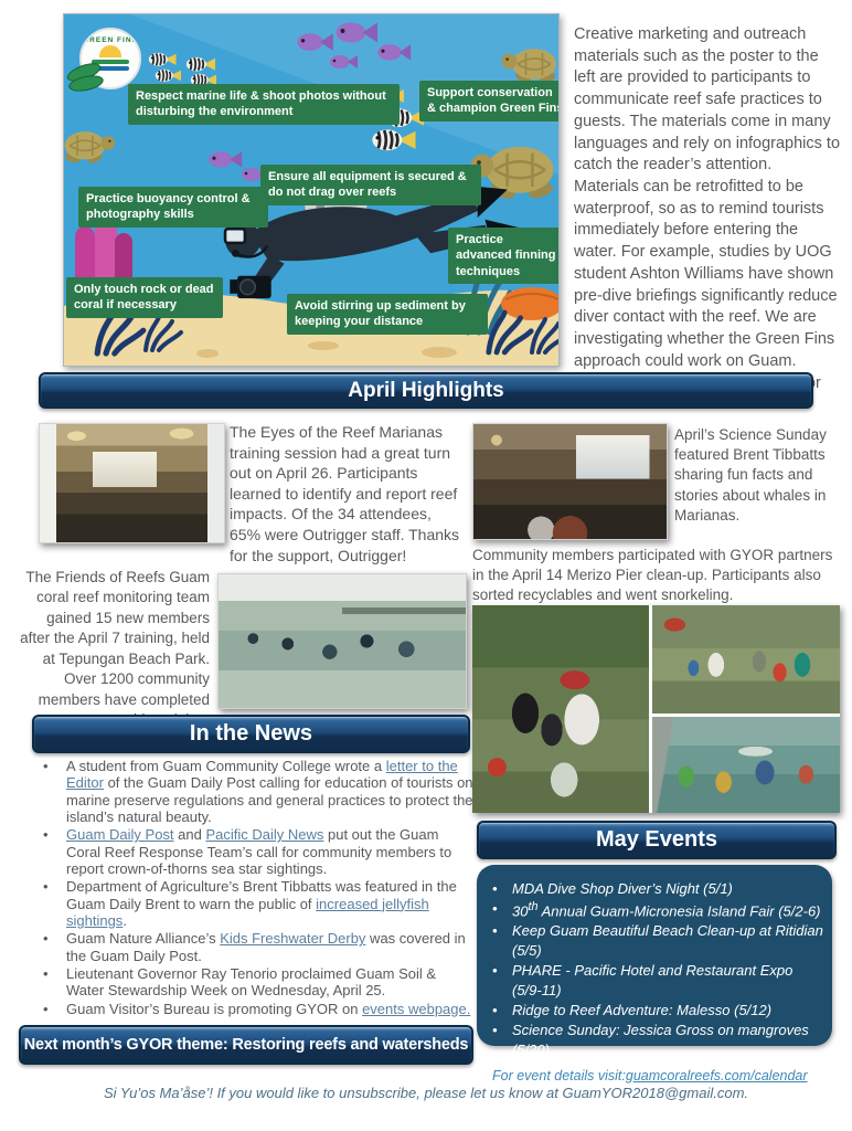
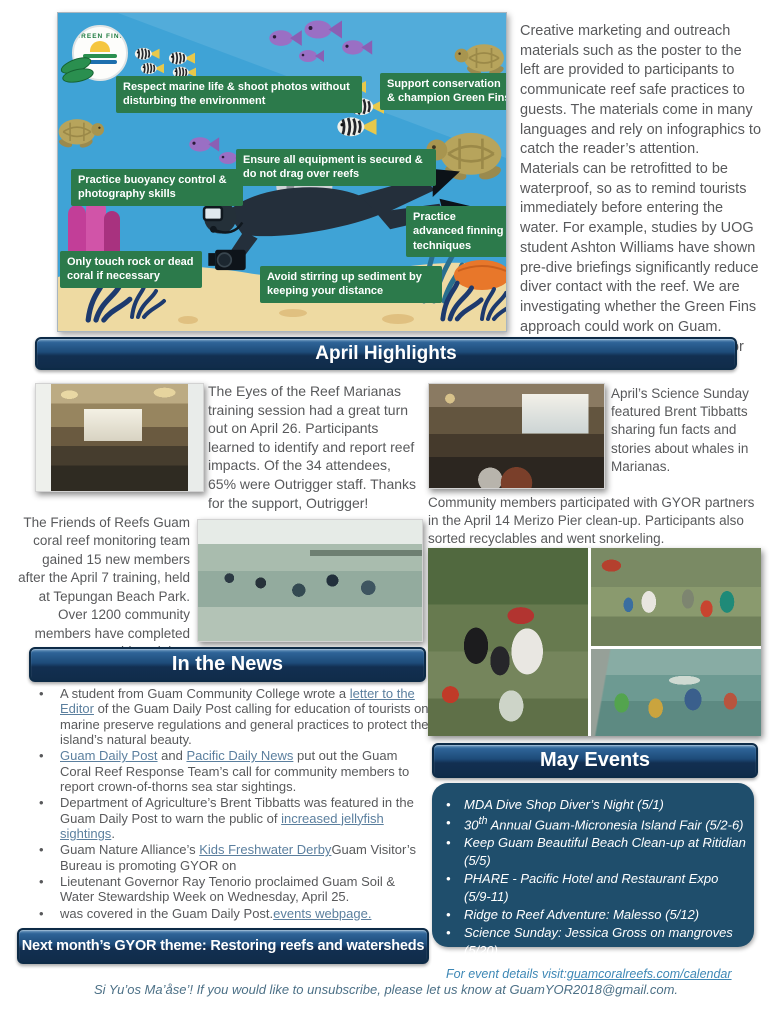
  Respect marine life & shoot photos without disturbing the environment
  Support conservation & champion Green Fin
  Ensure all equipment is secured & do not drag over reefs
  Practice buoyancy control & photography skills
  Practice advanced finning techniques
  Only touch rock or dead coral if necessary
  Avoid stirring up sediment by keeping your distance
  Creative marketing and outreach materials such as the poster to the left are provided to participants to communicate reef safe practices to guests. The materials come in many languages and rely on infographics to catch the reader’s attention. Materials can be retrofitted to be waterproof, so as to remind tourists immediately before entering the water. For example, studies by UOG student Ashton Williams have shown pre-dive briefings significantly reduce diver contact with the reef. We are investigating whether the Green Fins approach could work on Guam. r
  April Highlights
  The Eyes of the Reef Marianas training session had a great turn out on April 26. Participants learned to identify and report reef impacts. Of the 34 attendees, 65% were Outrigger staff. Thanks for the support, Outrigger!
  April’s Science Sunday featured Brent Tibbatts sharing fun facts and stories about whales in Marianas.
  Community members participated with GYOR partners in the April 14 Merizo Pier clean-up. Participants also sorted recyclables and went snorkeling.
  The Friends of Reefs Guam coral reef monitoring team gained 15 new members after the April 7 training, held at Tepungan Beach Park. Over 1200 community members have completed
  In the News
  A student from Guam Community College wrote a letter to the Editor of the Guam Daily Post calling for education of tourists on marine preserve regulations and general practices to protect the island’s natural beauty.
  Guam Daily Post and Pacific Daily News put out the Guam Coral Reef Response Team’s call for community members to report crown-of-thorns sea star sightings.
- Department of Agriculture’s Brent Tibbatts was featured in the Guam Daily Brent to warn the public of increased jellyfish sightings.
+ Department of Agriculture’s Brent Tibbatts was featured in the Guam Daily Post to warn the public of increased jellyfish sightings.
- Guam Nature Alliance’s Kids Freshwater Derby was covered in the Guam Daily Post.
+ Guam Nature Alliance’s Kids Freshwater DerbyGuam Visitor’s Bureau is promoting GYOR on
  Lieutenant Governor Ray Tenorio proclaimed Guam Soil & Water Stewardship Week on Wednesday, April 25.
- Guam Visitor’s Bureau is promoting GYOR on events webpage.
+ was covered in the Guam Daily Post.events webpage.
  May Events
  MDA Dive Shop Diver’s Night (5/1)
  30th Annual Guam-Micronesia Island Fair (5/2-6)
  Keep Guam Beautiful Beach Clean-up at Ritidian (5/5)
  PHARE - Pacific Hotel and Restaurant Expo (5/9-11)
  Ridge to Reef Adventure: Malesso (5/12)
  Science Sunday: Jessica Gross on mangroves (5/20)
  For event details visit:guamcoralreefs.com/calendar
  Next month’s GYOR theme: Restoring reefs and watersheds
  Si Yu’os Ma’åse’! If you would like to unsubscribe, please let us know at GuamYOR2018@gmail.com.
